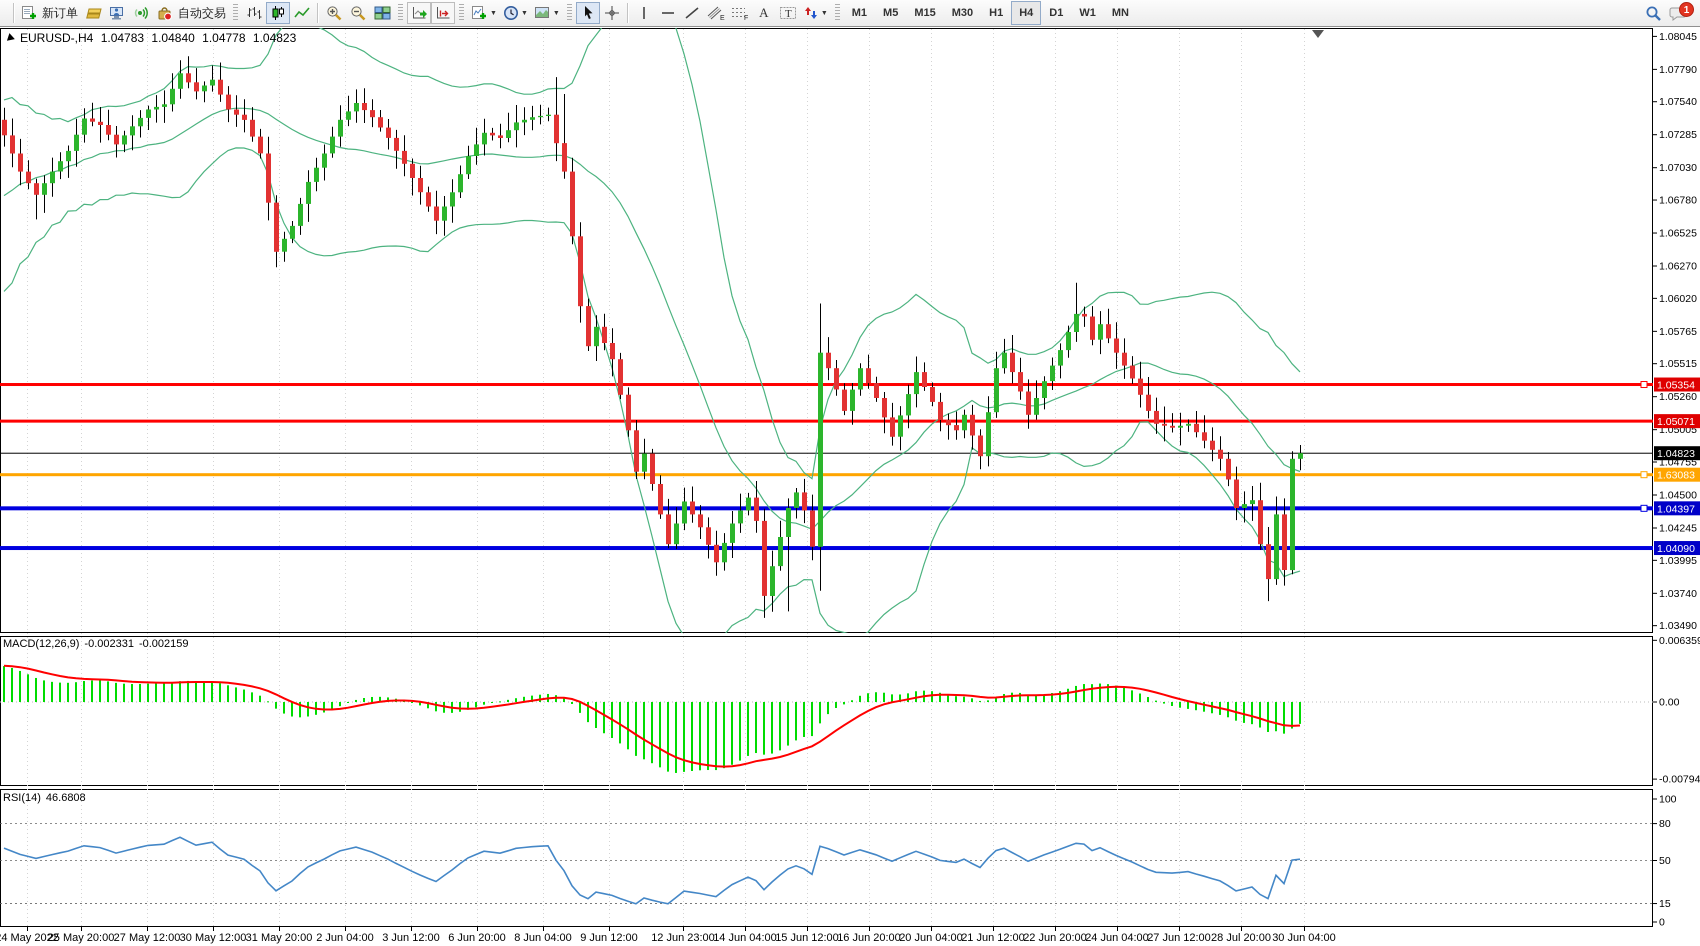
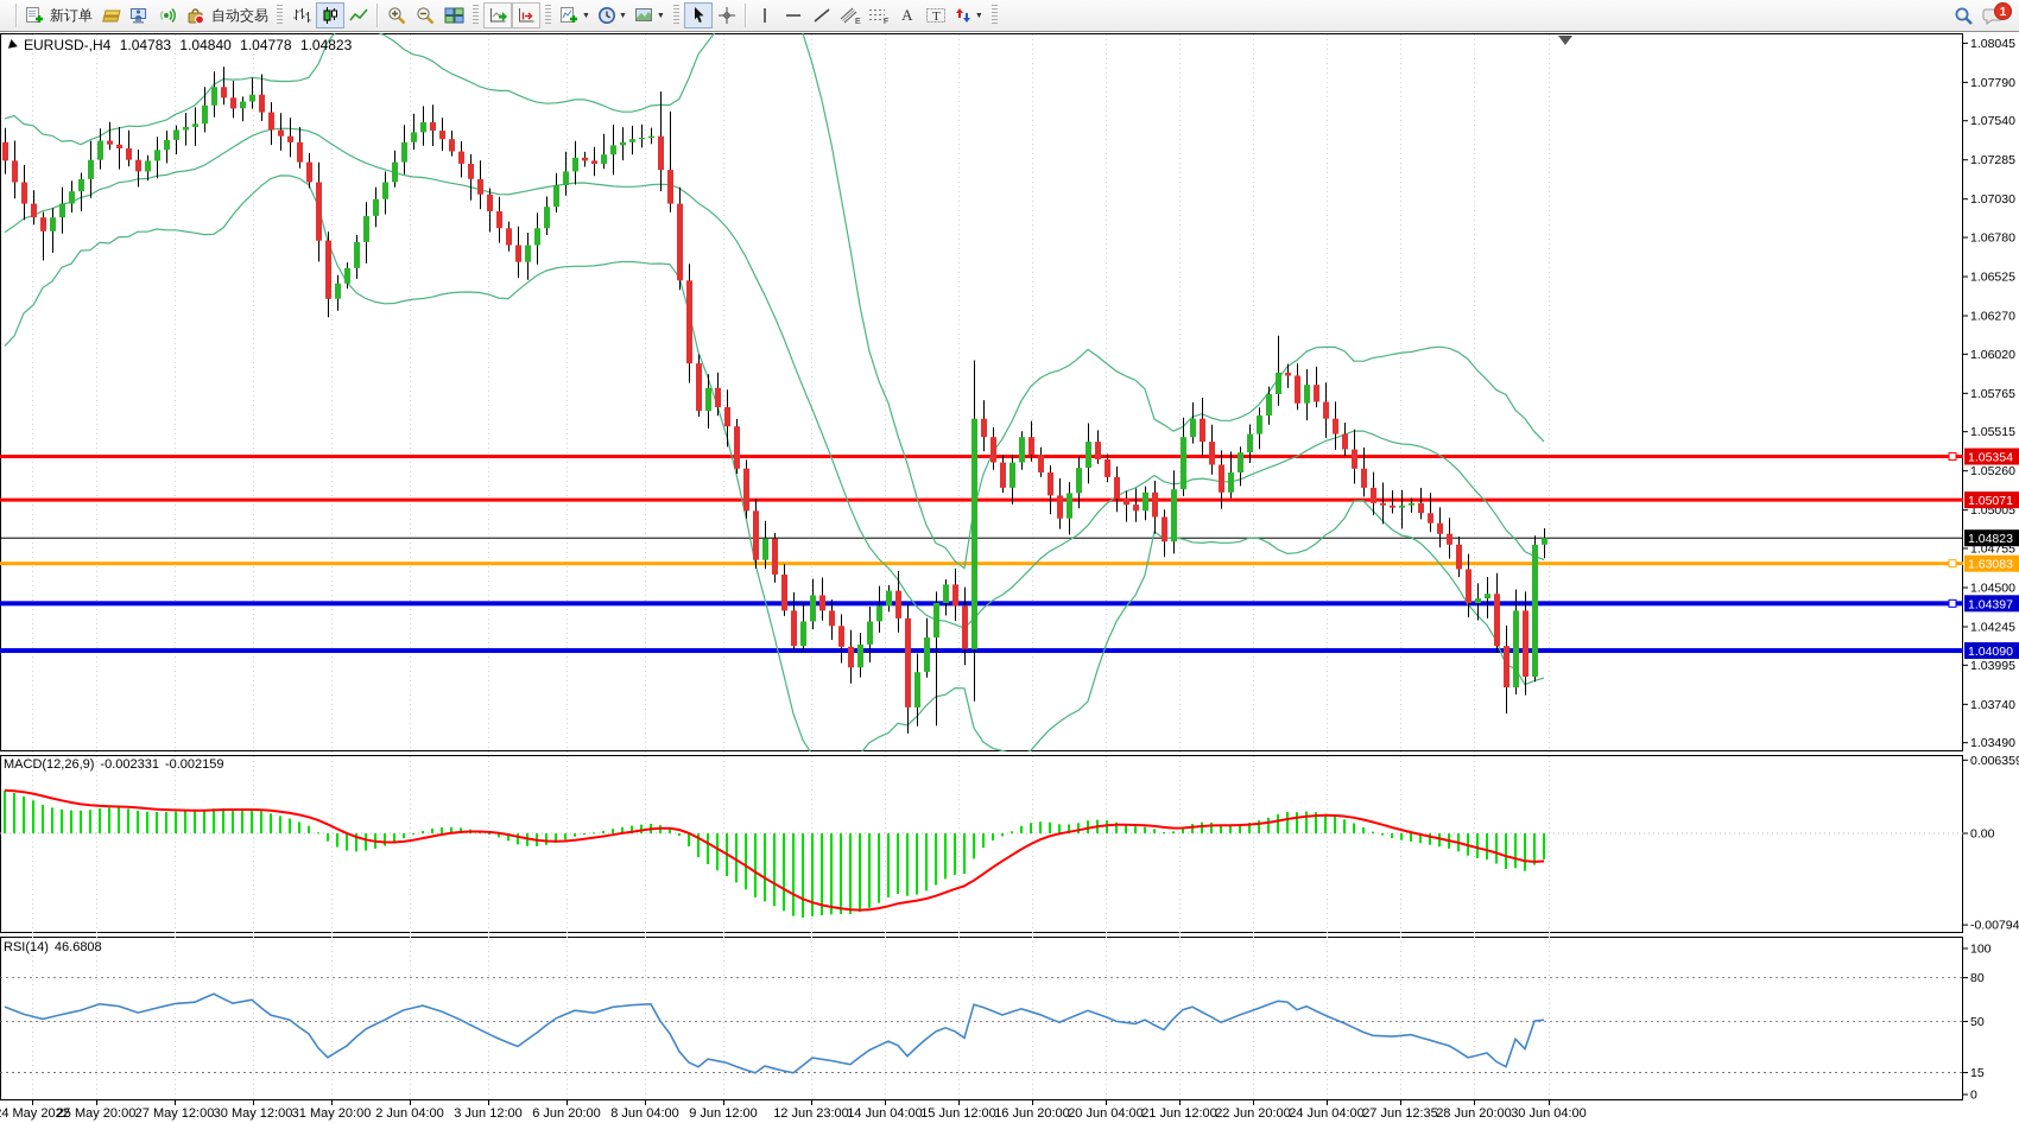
  新订单
  自动交易
  A
  T
- M1
- M5
- M15
- M30
- H1
- H4
- D1
- W1
- MN
  1
  4 May 2022
  25 May 20:00
  27 May 12:00
  30 May 12:00
  31 May 20:00
  2 Jun 04:00
  3 Jun 12:00
  6 Jun 20:00
  8 Jun 04:00
  9 Jun 12:00
  12 Jun 23:00
  14 Jun 04:00
  15 Jun 12:00
  16 Jun 20:00
  20 Jun 04:00
  21 Jun 12:00
  22 Jun 20:00
  24 Jun 04:00
- 27 Jun 12:00
+ 27 Jun 12:35
- 28 Jul 20:00
+ 28 Jun 20:00
  30 Jun 04:00
  1.08045
  1.07790
  1.07540
  1.07285
  1.07030
  1.06780
  1.06525
  1.06270
  1.06020
  1.05765
  1.05515
  1.05260
  1.05005
  1.04755
  1.04500
  1.04245
  1.03995
  1.03740
  1.03490
  0.00635
  0.00
  -0.00794
  100
  80
  50
  15
  0
  1.05354
  1.05071
  1.04823
  1.63083
  1.04397
  1.04090
  EURUSD-,H4 1.04783 1.04840 1.04778 1.04823
  MACD(12,26,9) -0.002331 -0.002159
  RSI(14) 46.6808
